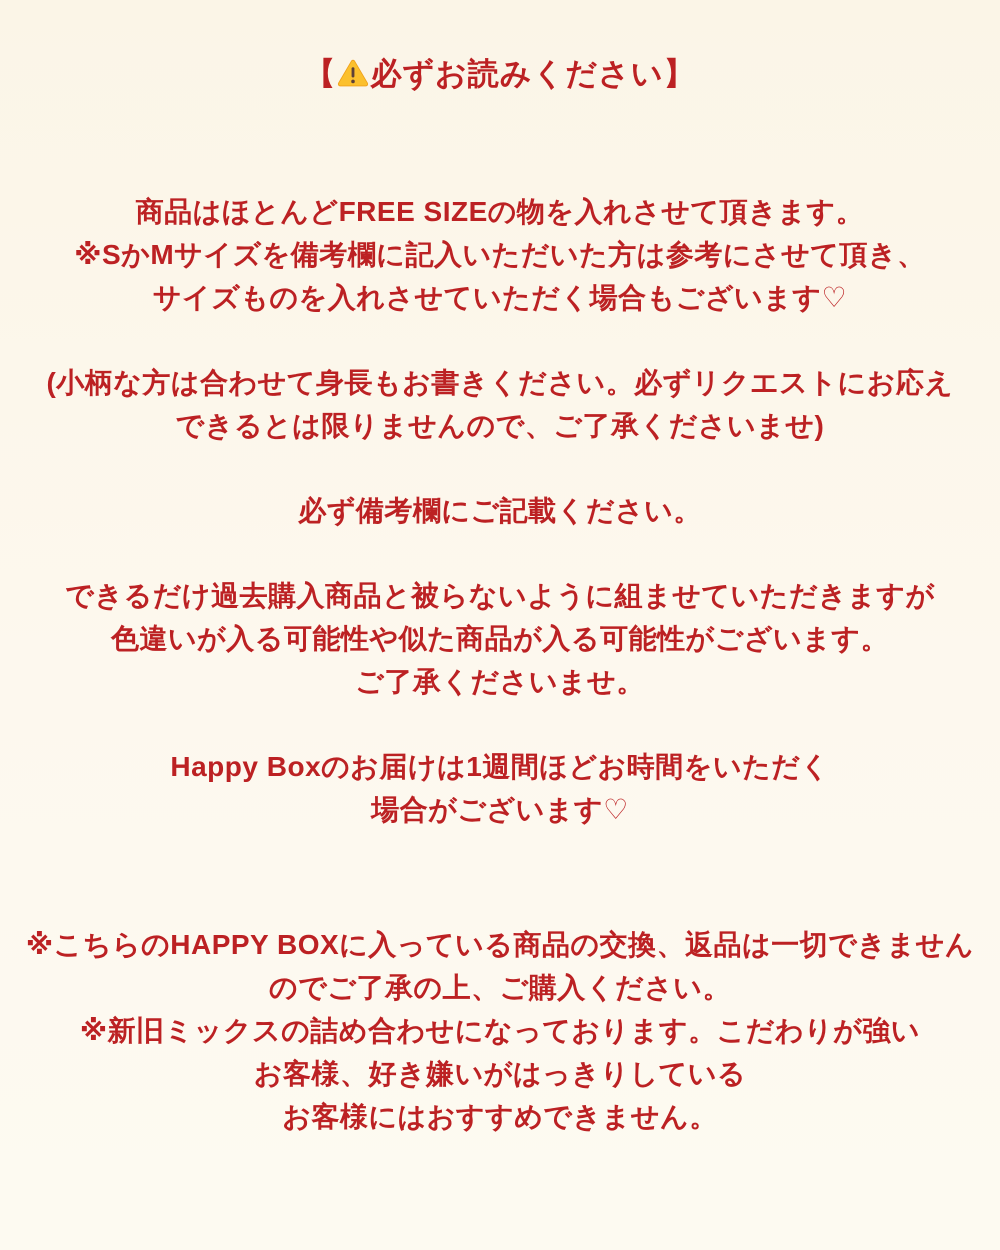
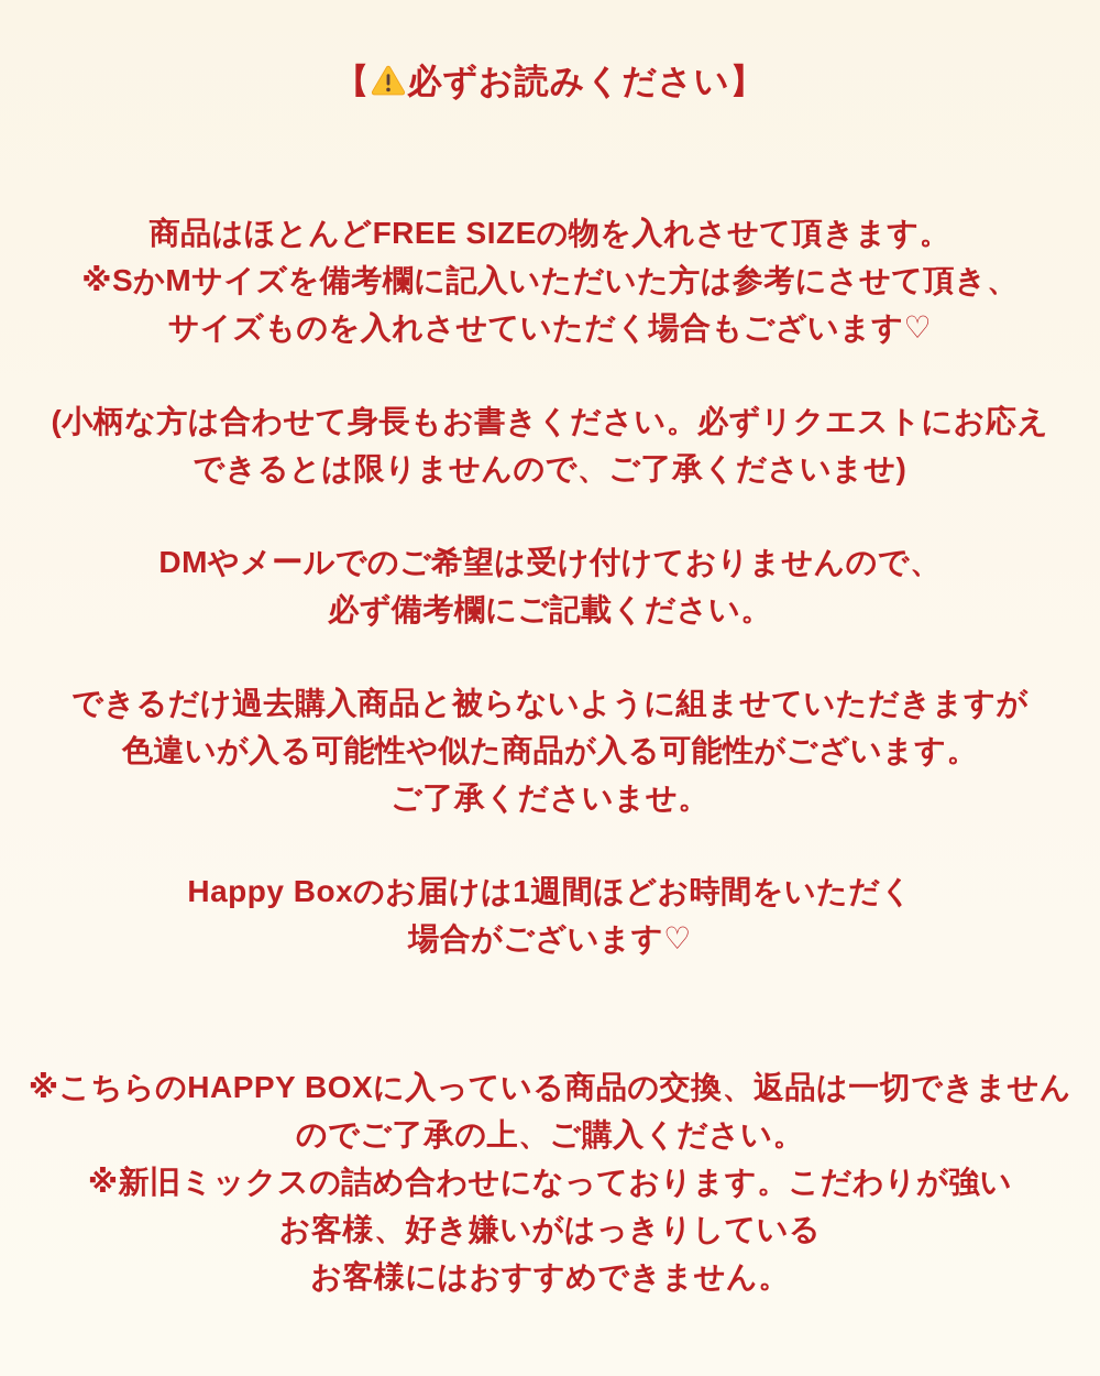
  【 必ずお読みください】
  商品はほとんどFREE SIZEの物を入れさせて頂きます。
  ※SかMサイズを備考欄に記入いただいた方は参考にさせて頂き、
  サイズものを入れさせていただく場合もございます♡
  (小柄な方は合わせて身長もお書きください。必ずリクエストにお応え
  できるとは限りませんので、ご了承くださいませ)
+ DMやメールでのご希望は受け付けておりませんので、
  必ず備考欄にご記載ください。
  できるだけ過去購入商品と被らないように組ませていただきますが
  色違いが入る可能性や似た商品が入る可能性がございます。
  ご了承くださいませ。
  Happy Boxのお届けは1週間ほどお時間をいただく
  場合がございます♡
  ※こちらのHAPPY BOXに入っている商品の交換、返品は一切できません
  のでご了承の上、ご購入ください。
  ※新旧ミックスの詰め合わせになっております。こだわりが強い
  お客様、好き嫌いがはっきりしている
  お客様にはおすすめできません。
